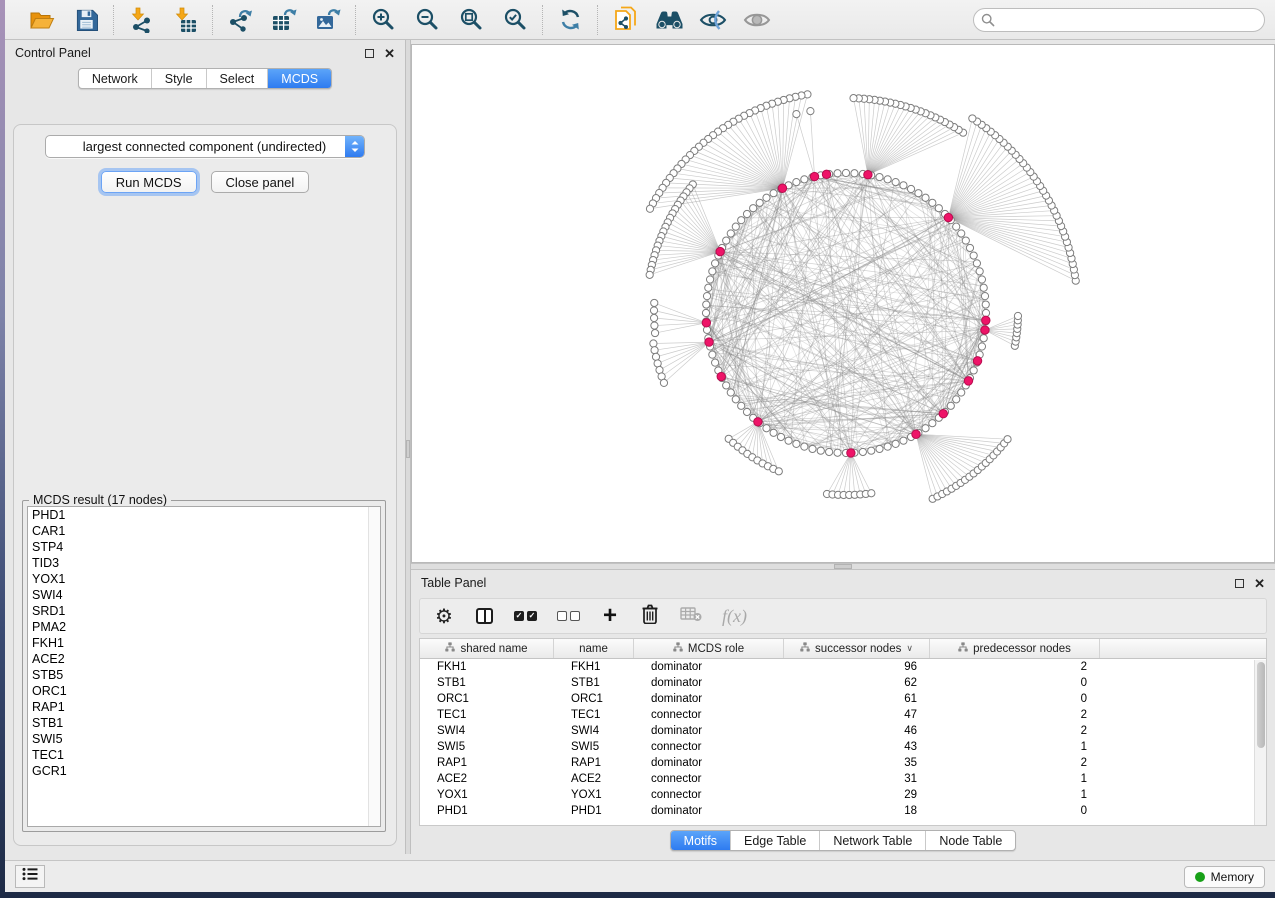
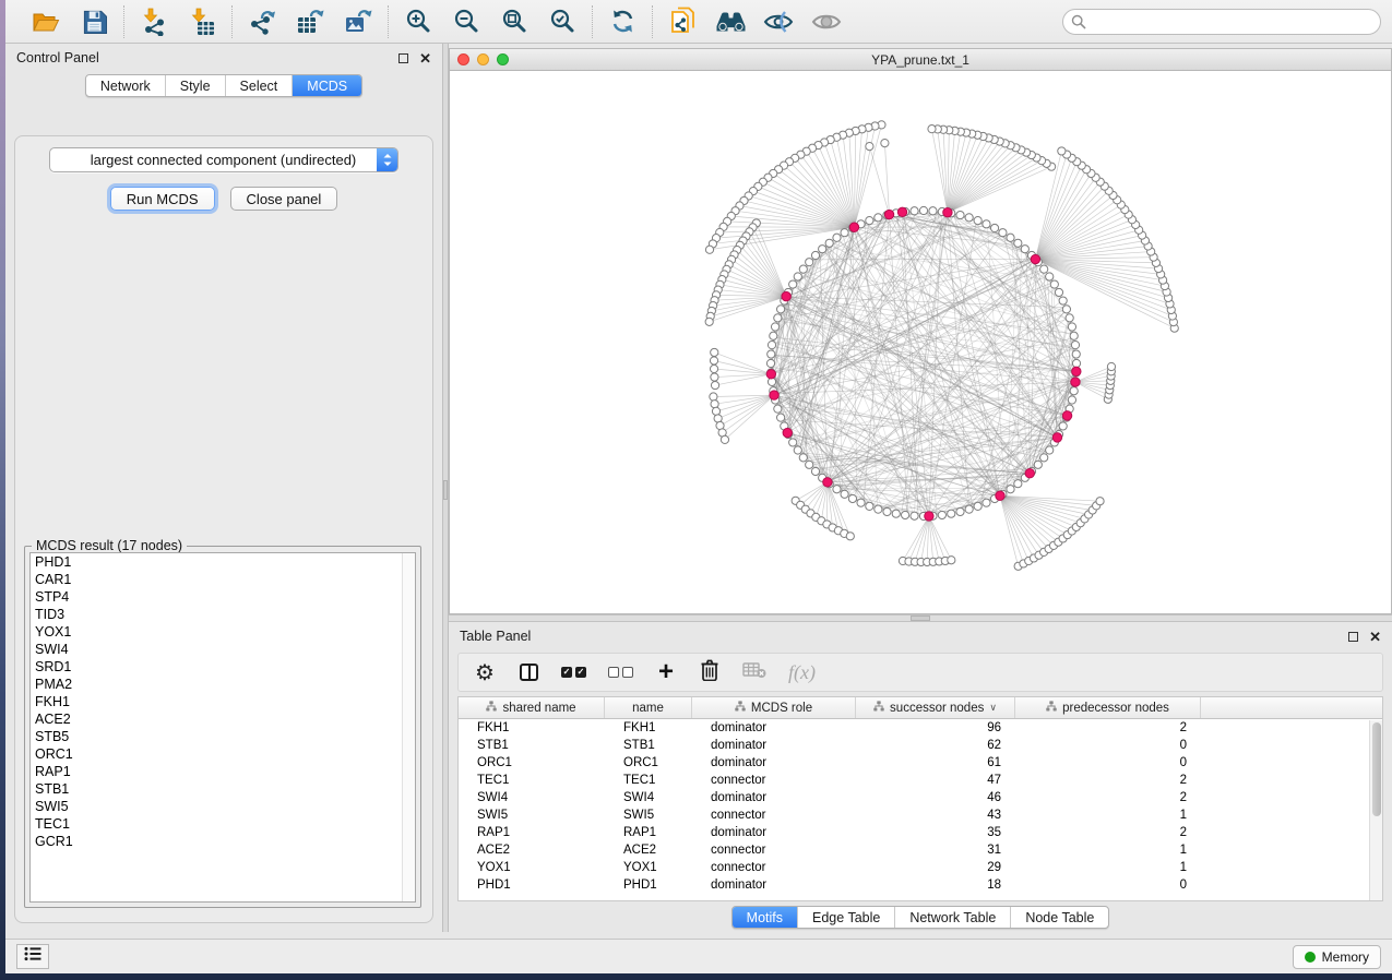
  Control Panel
  ✕
  Network
  Style
  Select
  MCDS
  largest connected component (undirected)
  Run MCDS
  Close panel
  MCDS result (17 nodes)
  PHD1
  CAR1
  STP4
  TID3
  YOX1
  SWI4
  SRD1
  PMA2
  FKH1
  ACE2
  STB5
  ORC1
  RAP1
  STB1
  SWI5
  TEC1
  GCR1
+ YPA_prune.txt_1
  Table Panel
  ✕
  ⚙
  ✓
  ✓
  +
  f(x)
  shared name
  name
  MCDS role
  successor nodes
  ∨
  predecessor nodes
  FKH1
  FKH1
  dominator
  96
  2
  STB1
  STB1
  dominator
  62
  0
  ORC1
  ORC1
  dominator
  61
  0
  TEC1
  TEC1
  connector
  47
  2
  SWI4
  SWI4
  dominator
  46
  2
  SWI5
  SWI5
  connector
  43
  1
  RAP1
  RAP1
  dominator
  35
  2
  ACE2
  ACE2
  connector
  31
  1
  YOX1
  YOX1
  connector
  29
  1
  PHD1
  PHD1
  dominator
  18
  0
  Motifs
  Edge Table
  Network Table
  Node Table
  Memory
